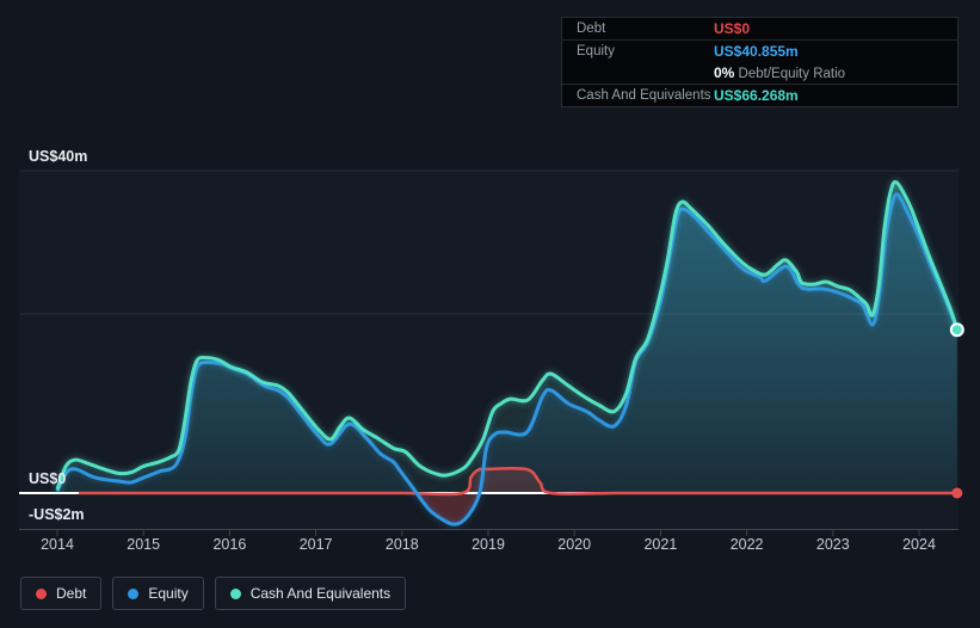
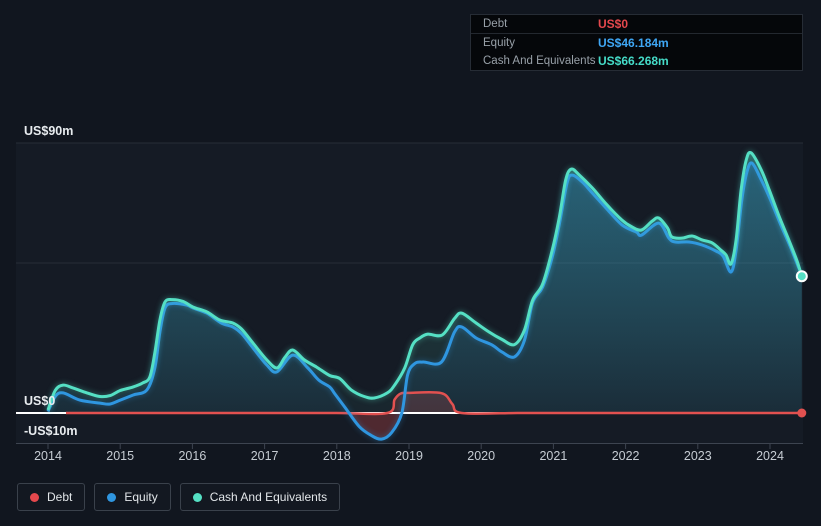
- US$40m
+ US$90m
  US$0
- -US$2m
+ -US$10m
  2014
  2015
  2016
  2017
  2018
  2019
  2020
  2021
  2022
  2023
  2024
  Debt
  US$0
  Equity
- US$40.855m
+ US$46.184m
- 0% Debt/Equity Ratio
  Cash And Equivalents
  US$66.268m
  Debt
  Equity
  Cash And Equivalents
